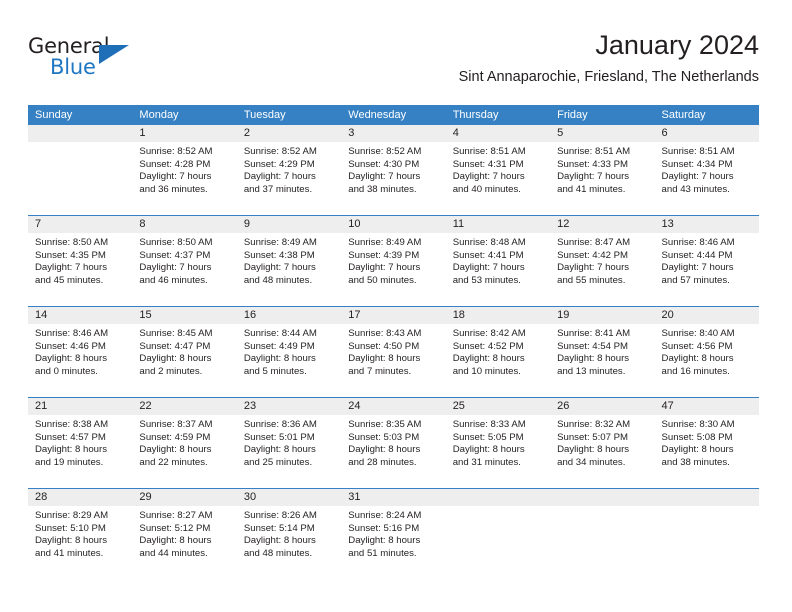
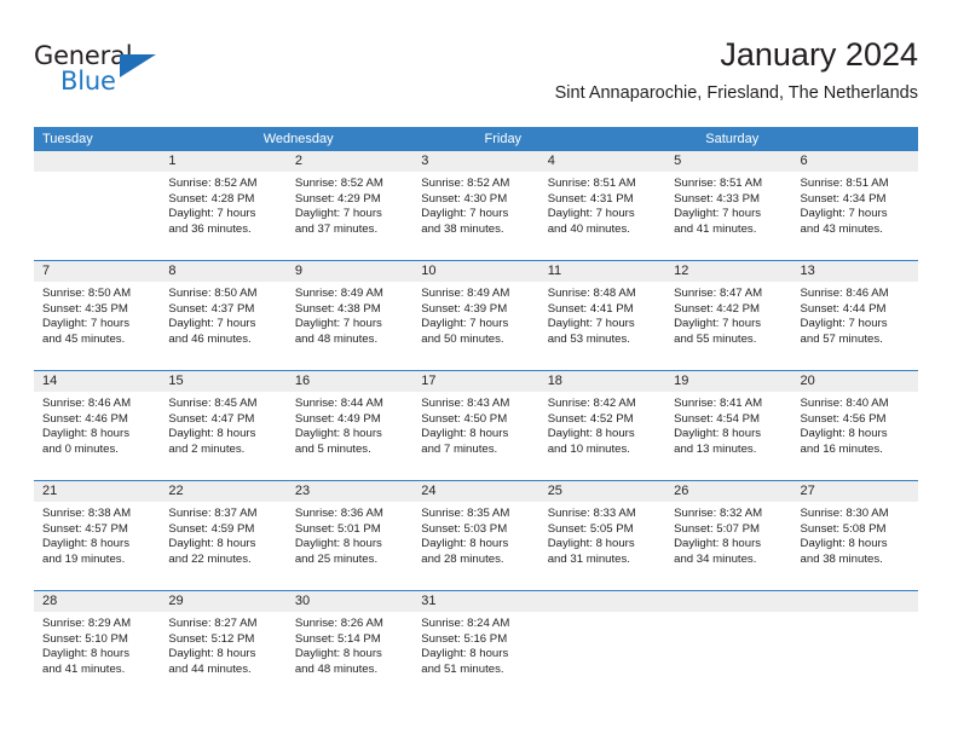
  General
  Blue
  January 2024
  Sint Annaparochie, Friesland, The Netherlands
- Sunday
- Monday
  Tuesday
  Wednesday
- Thursday
  Friday
  Saturday
  1
  Sunrise: 8:52 AM
  Sunset: 4:28 PM
  Daylight: 7 hours
  and 36 minutes.
  2
  Sunrise: 8:52 AM
  Sunset: 4:29 PM
  Daylight: 7 hours
  and 37 minutes.
  3
  Sunrise: 8:52 AM
  Sunset: 4:30 PM
  Daylight: 7 hours
  and 38 minutes.
  4
  Sunrise: 8:51 AM
  Sunset: 4:31 PM
  Daylight: 7 hours
  and 40 minutes.
  5
  Sunrise: 8:51 AM
  Sunset: 4:33 PM
  Daylight: 7 hours
  and 41 minutes.
  6
  Sunrise: 8:51 AM
  Sunset: 4:34 PM
  Daylight: 7 hours
  and 43 minutes.
  7
  Sunrise: 8:50 AM
  Sunset: 4:35 PM
  Daylight: 7 hours
  and 45 minutes.
  8
  Sunrise: 8:50 AM
  Sunset: 4:37 PM
  Daylight: 7 hours
  and 46 minutes.
  9
  Sunrise: 8:49 AM
  Sunset: 4:38 PM
  Daylight: 7 hours
  and 48 minutes.
  10
  Sunrise: 8:49 AM
  Sunset: 4:39 PM
  Daylight: 7 hours
  and 50 minutes.
  11
  Sunrise: 8:48 AM
  Sunset: 4:41 PM
  Daylight: 7 hours
  and 53 minutes.
  12
  Sunrise: 8:47 AM
  Sunset: 4:42 PM
  Daylight: 7 hours
  and 55 minutes.
  13
  Sunrise: 8:46 AM
  Sunset: 4:44 PM
  Daylight: 7 hours
  and 57 minutes.
  14
  Sunrise: 8:46 AM
  Sunset: 4:46 PM
  Daylight: 8 hours
  and 0 minutes.
  15
  Sunrise: 8:45 AM
  Sunset: 4:47 PM
  Daylight: 8 hours
  and 2 minutes.
  16
  Sunrise: 8:44 AM
  Sunset: 4:49 PM
  Daylight: 8 hours
  and 5 minutes.
  17
  Sunrise: 8:43 AM
  Sunset: 4:50 PM
  Daylight: 8 hours
  and 7 minutes.
  18
  Sunrise: 8:42 AM
  Sunset: 4:52 PM
  Daylight: 8 hours
  and 10 minutes.
  19
  Sunrise: 8:41 AM
  Sunset: 4:54 PM
  Daylight: 8 hours
  and 13 minutes.
  20
  Sunrise: 8:40 AM
  Sunset: 4:56 PM
  Daylight: 8 hours
  and 16 minutes.
  21
  Sunrise: 8:38 AM
  Sunset: 4:57 PM
  Daylight: 8 hours
  and 19 minutes.
  22
  Sunrise: 8:37 AM
  Sunset: 4:59 PM
  Daylight: 8 hours
  and 22 minutes.
  23
  Sunrise: 8:36 AM
  Sunset: 5:01 PM
  Daylight: 8 hours
  and 25 minutes.
  24
  Sunrise: 8:35 AM
  Sunset: 5:03 PM
  Daylight: 8 hours
  and 28 minutes.
  25
  Sunrise: 8:33 AM
  Sunset: 5:05 PM
  Daylight: 8 hours
  and 31 minutes.
  26
  Sunrise: 8:32 AM
  Sunset: 5:07 PM
  Daylight: 8 hours
  and 34 minutes.
- 47
+ 27
  Sunrise: 8:30 AM
  Sunset: 5:08 PM
  Daylight: 8 hours
  and 38 minutes.
  28
  Sunrise: 8:29 AM
  Sunset: 5:10 PM
  Daylight: 8 hours
  and 41 minutes.
  29
  Sunrise: 8:27 AM
  Sunset: 5:12 PM
  Daylight: 8 hours
  and 44 minutes.
  30
  Sunrise: 8:26 AM
  Sunset: 5:14 PM
  Daylight: 8 hours
  and 48 minutes.
  31
  Sunrise: 8:24 AM
  Sunset: 5:16 PM
  Daylight: 8 hours
  and 51 minutes.
